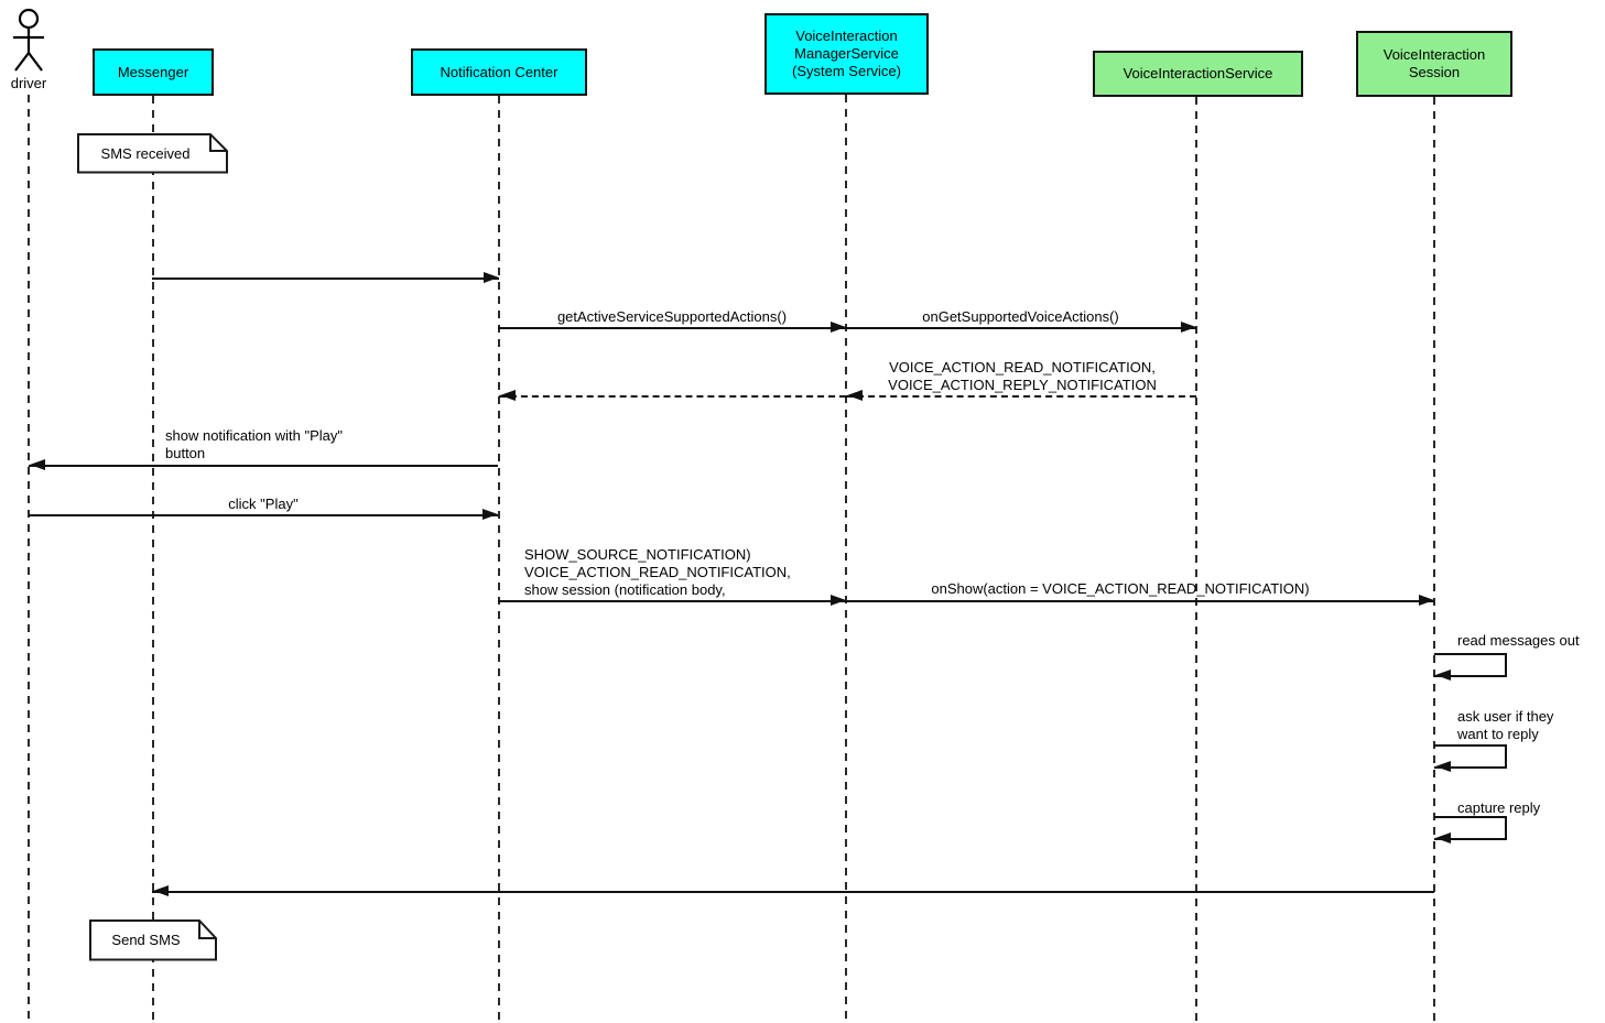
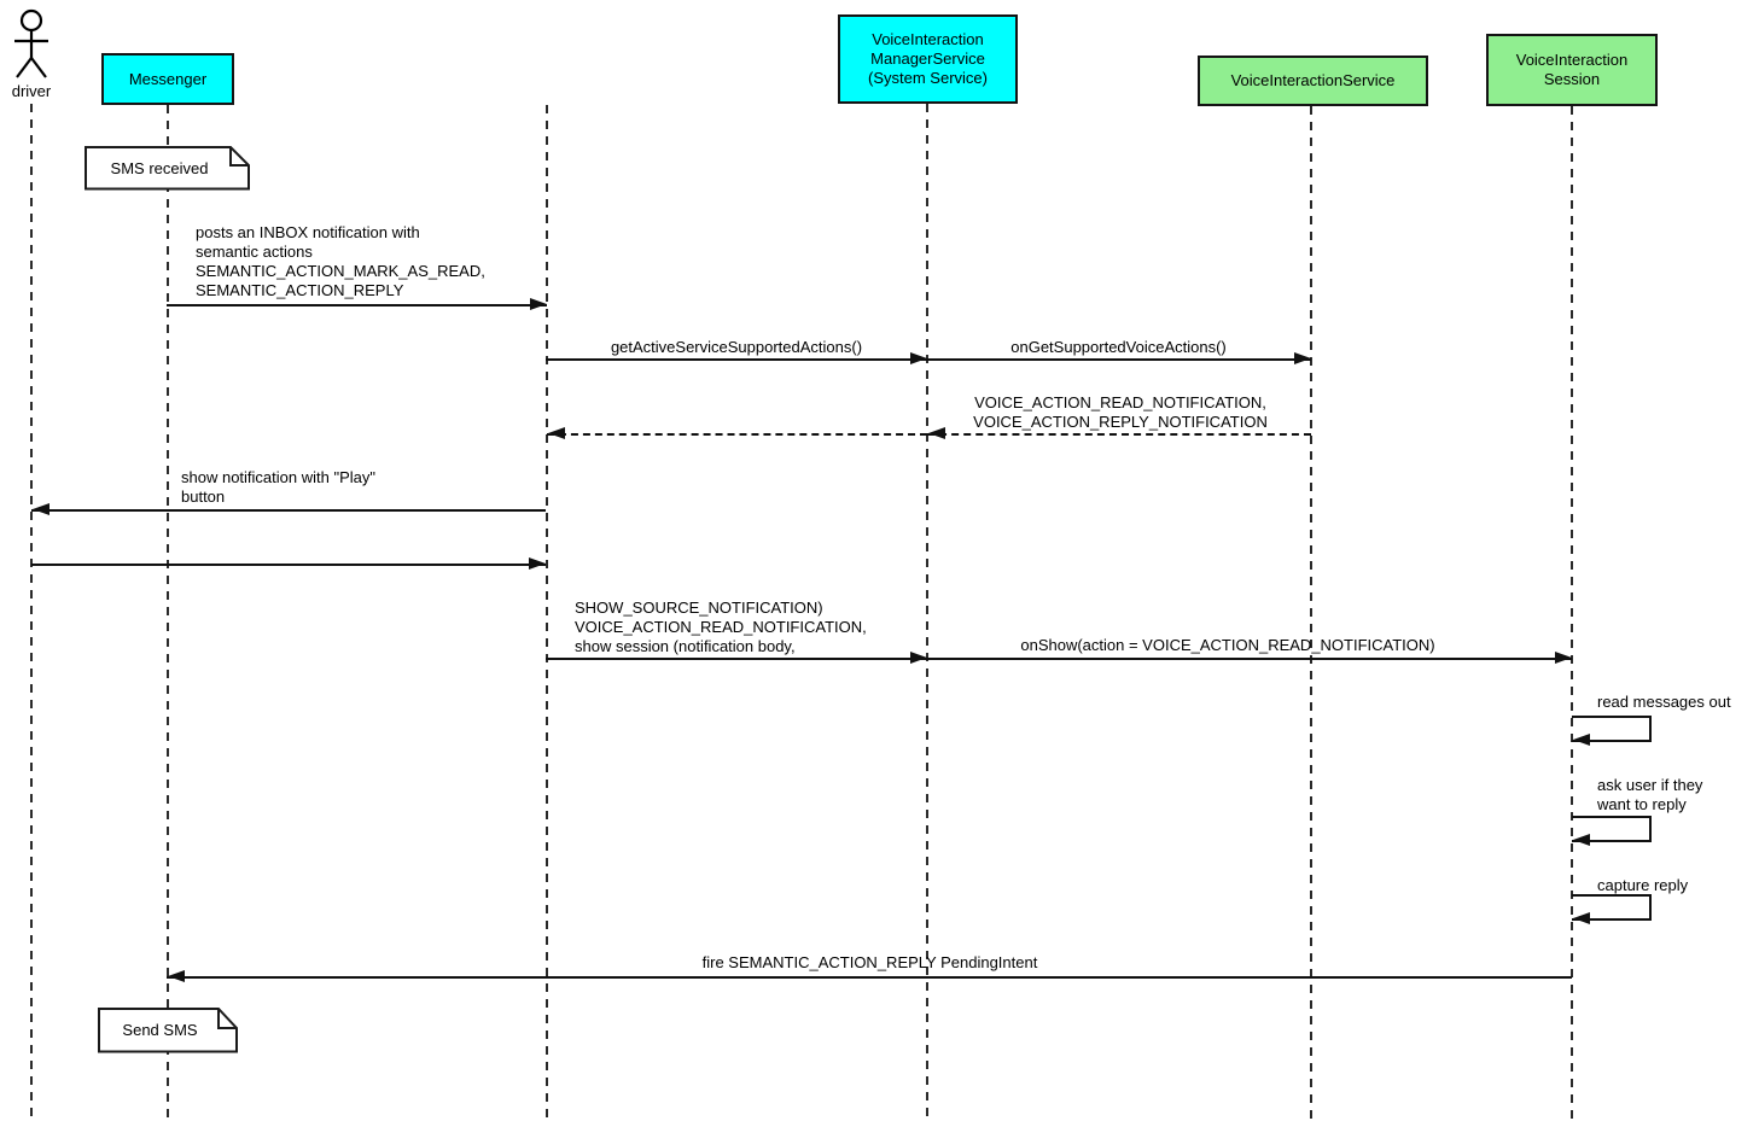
  driver
  Messenger
- Notification Center
  VoiceInteraction
  ManagerService
  (System Service)
  VoiceInteractionService
  VoiceInteraction
  Session
  SMS received
+ posts an INBOX notification with
+ semantic actions
+ SEMANTIC_ACTION_MARK_AS_READ,
+ SEMANTIC_ACTION_REPLY
  getActiveServiceSupportedActions()
  onGetSupportedVoiceActions()
  VOICE_ACTION_READ_NOTIFICATION,
  VOICE_ACTION_REPLY_NOTIFICATION
  show notification with "Play"
  button
- click "Play"
  SHOW_SOURCE_NOTIFICATION)
  VOICE_ACTION_READ_NOTIFICATION,
  show session (notification body,
  onShow(action = VOICE_ACTION_READ_NOTIFICATION)
  read messages out
  ask user if they
  want to reply
  capture reply
+ fire SEMANTIC_ACTION_REPLY PendingIntent
  Send SMS
